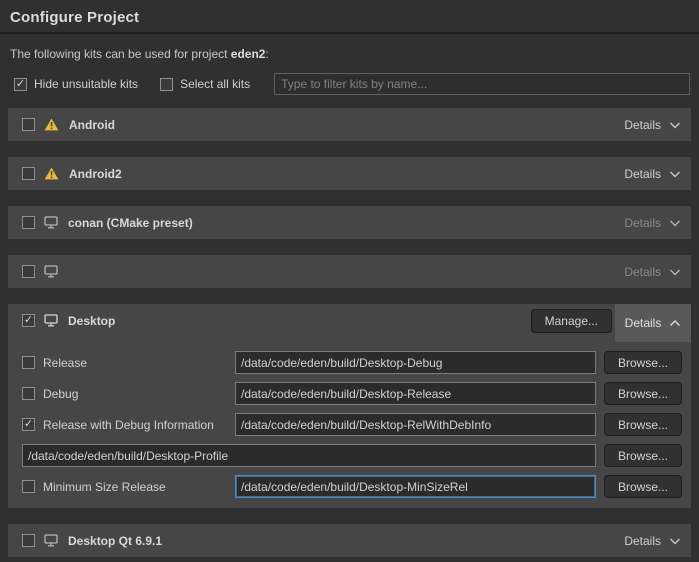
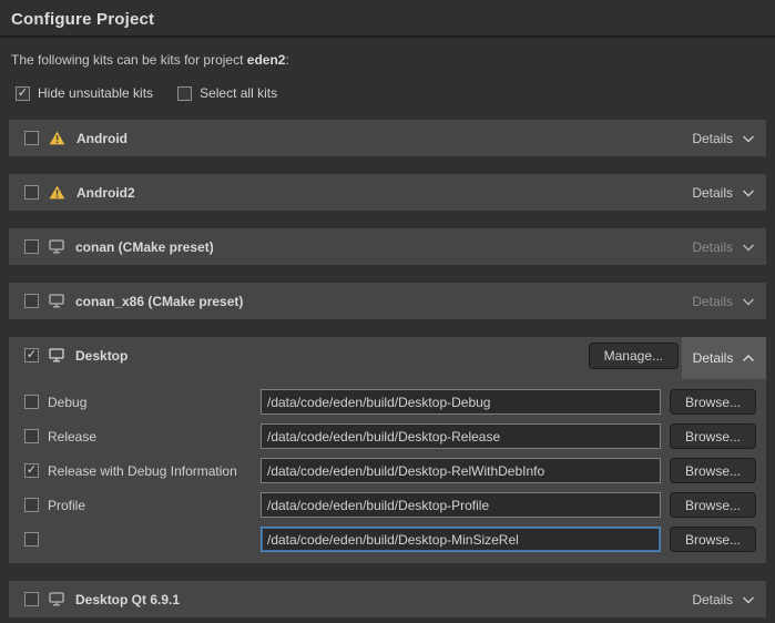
  Configure Project
- The following kits can be used for project eden2:
+ The following kits can be kits for project eden2:
  ✓
  Hide unsuitable kits
  Select all kits
- Type to filter kits by name...
  Android
  Details
  Android2
  Details
  conan (CMake preset)
  Details
+ conan_x86 (CMake preset)
  Details
  Details
  ✓
  Desktop
  Manage...
- Release
+ Debug
  /data/code/eden/build/Desktop-Debug
  Browse...
- Debug
+ Release
  /data/code/eden/build/Desktop-Release
  Browse...
  ✓
  Release with Debug Information
  /data/code/eden/build/Desktop-RelWithDebInfo
  Browse...
+ Profile
  /data/code/eden/build/Desktop-Profile
  Browse...
- Minimum Size Release
  /data/code/eden/build/Desktop-MinSizeRel
  Browse...
  Desktop Qt 6.9.1
  Details
